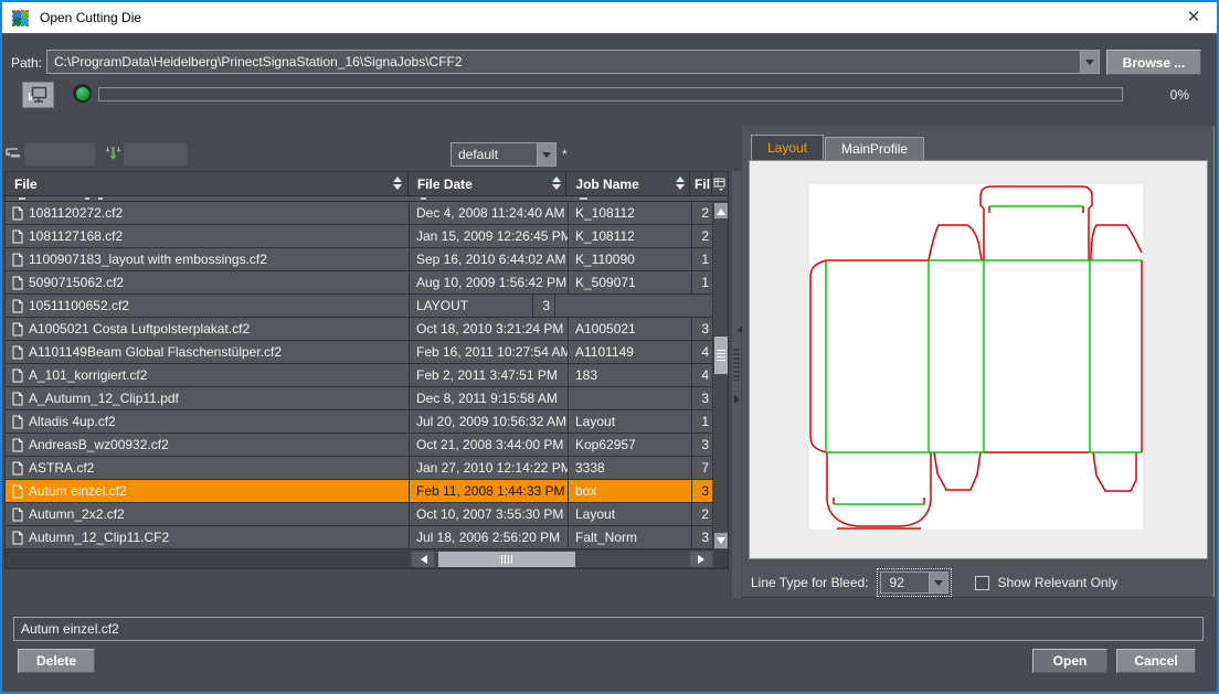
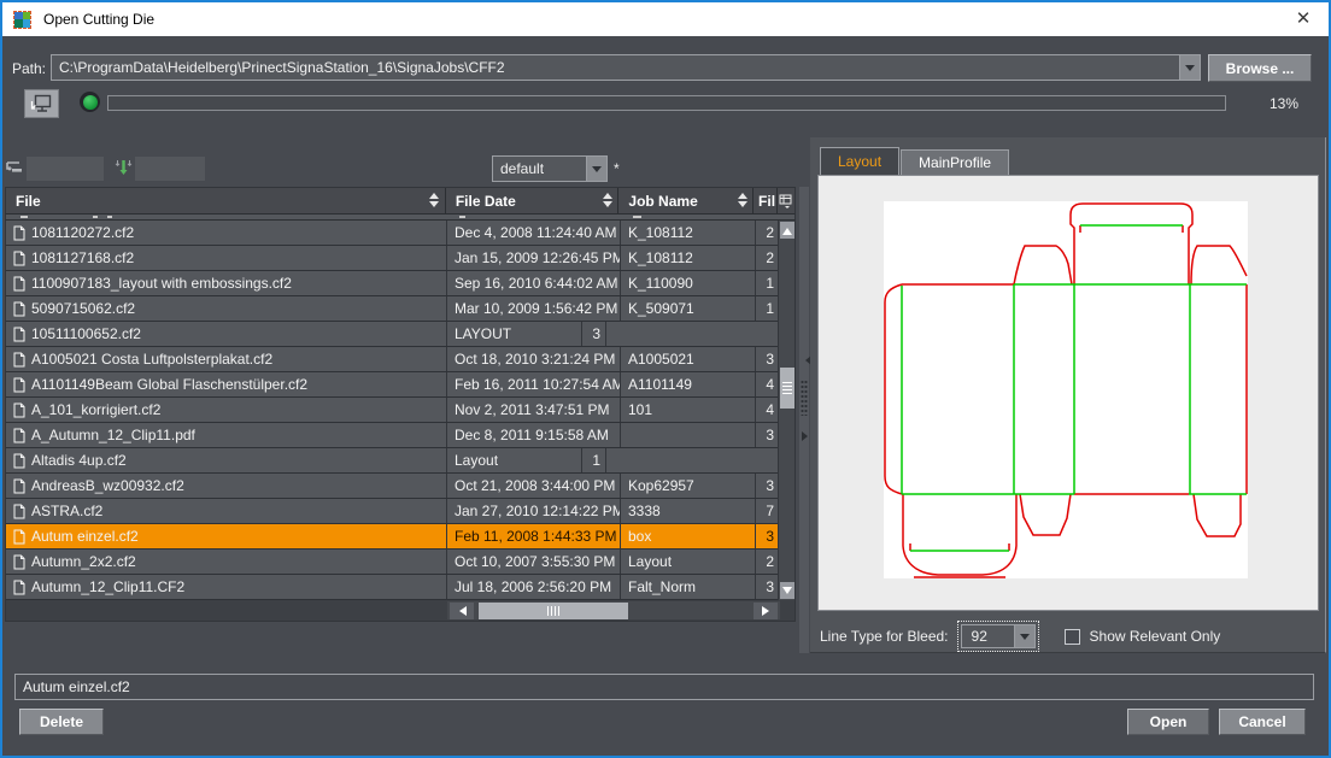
  Open Cutting Die
  ✕
  Path:
  C:\ProgramData\Heidelberg\PrinectSignaStation_16\SignaJobs\CFF2
  Browse ...
- 0%
+ 13%
  default
  *
  File
  File Date
  Job Name
  Fil
  1081120272.cf2
  Dec 4, 2008 11:24:40 AM
  K_108112
  2
  1081127168.cf2
  Jan 15, 2009 12:26:45 PM
  K_108112
  2
  1100907183_layout with embossings.cf2
  Sep 16, 2010 6:44:02 AM
  K_110090
  1
  5090715062.cf2
- Aug 10, 2009 1:56:42 PM
+ Mar 10, 2009 1:56:42 PM
  K_509071
  1
  10511100652.cf2
  LAYOUT
  3
  A1005021 Costa Luftpolsterplakat.cf2
  Oct 18, 2010 3:21:24 PM
  A1005021
  3
  A1101149Beam Global Flaschenstülper.cf2
  Feb 16, 2011 10:27:54 AM
  A1101149
  4
  A_101_korrigiert.cf2
- Feb 2, 2011 3:47:51 PM
+ Nov 2, 2011 3:47:51 PM
- 183
+ 101
  4
  A_Autumn_12_Clip11.pdf
  Dec 8, 2011 9:15:58 AM
  3
  Altadis 4up.cf2
- Jul 20, 2009 10:56:32 AM
  Layout
  1
  AndreasB_wz00932.cf2
  Oct 21, 2008 3:44:00 PM
  Kop62957
  3
  ASTRA.cf2
  Jan 27, 2010 12:14:22 PM
  3338
  7
  Autum einzel.cf2
  Feb 11, 2008 1:44:33 PM
  box
  3
  Autumn_2x2.cf2
  Oct 10, 2007 3:55:30 PM
  Layout
  2
  Autumn_12_Clip11.CF2
  Jul 18, 2006 2:56:20 PM
  Falt_Norm
  3
  Layout
  MainProfile
  Line Type for Bleed:
  92
  Show Relevant Only
  Autum einzel.cf2
  Delete
  Open
  Cancel
